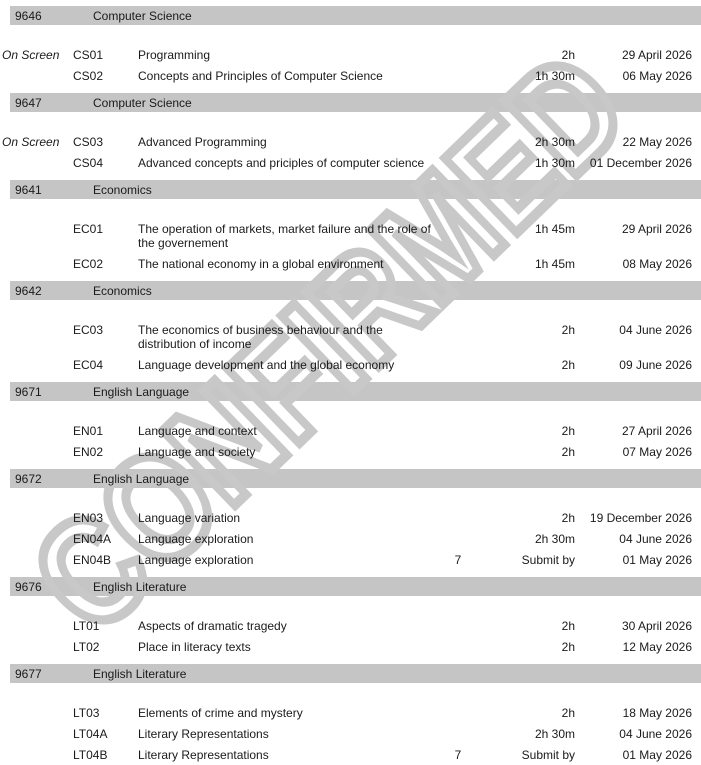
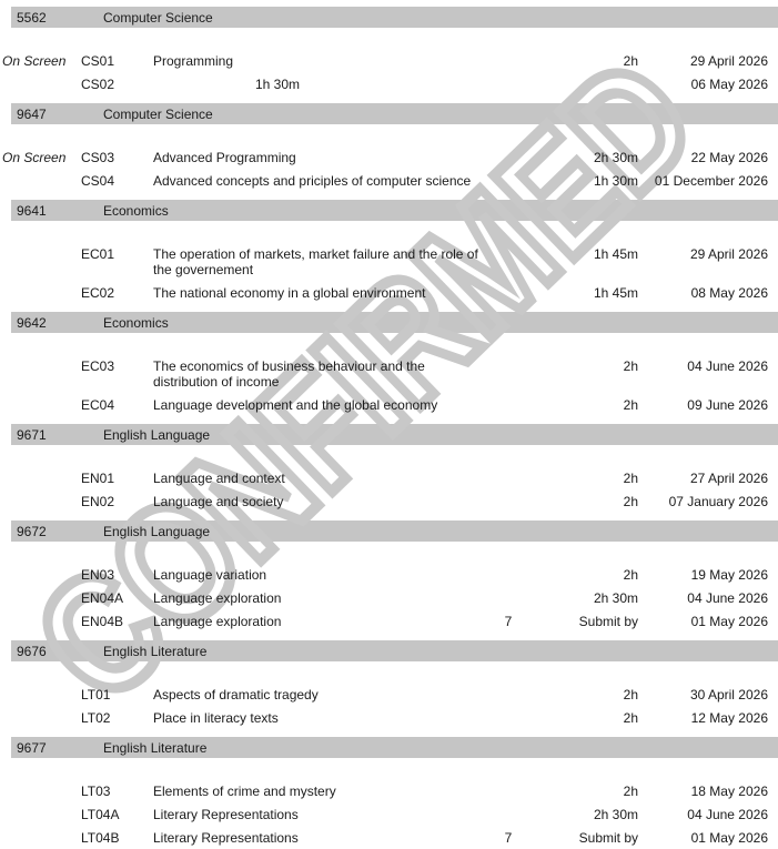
- 9646
+ 5562
  Computer Science
  On Screen
  CS01
  Programming
  2h
  29 April 2026
  CS02
- Concepts and Principles of Computer Science
  1h 30m
  06 May 2026
  9647
  Computer Science
  On Screen
  CS03
  Advanced Programming
  2h 30m
  22 May 2026
  CS04
  Advanced concepts and priciples of computer science
  1h 30m
  01 December 2026
  9641
  Economics
  EC01
  The operation of markets, market failure and the role of
  the governement
  1h 45m
  29 April 2026
  EC02
  The national economy in a global environment
  1h 45m
  08 May 2026
  9642
  Economics
  EC03
  The economics of business behaviour and the
  distribution of income
  2h
  04 June 2026
  EC04
  Language development and the global economy
  2h
  09 June 2026
  9671
  English Language
  EN01
  Language and context
  2h
  27 April 2026
  EN02
  Language and society
  2h
- 07 May 2026
+ 07 January 2026
  9672
  English Language
  EN03
  Language variation
  2h
- 19 December 2026
+ 19 May 2026
  EN04A
  Language exploration
  2h 30m
  04 June 2026
  EN04B
  Language exploration
  7
  Submit by
  01 May 2026
  9676
  English Literature
  LT01
  Aspects of dramatic tragedy
  2h
  30 April 2026
  LT02
  Place in literacy texts
  2h
  12 May 2026
  9677
  English Literature
  LT03
  Elements of crime and mystery
  2h
  18 May 2026
  LT04A
  Literary Representations
  2h 30m
  04 June 2026
  LT04B
  Literary Representations
  7
  Submit by
  01 May 2026
